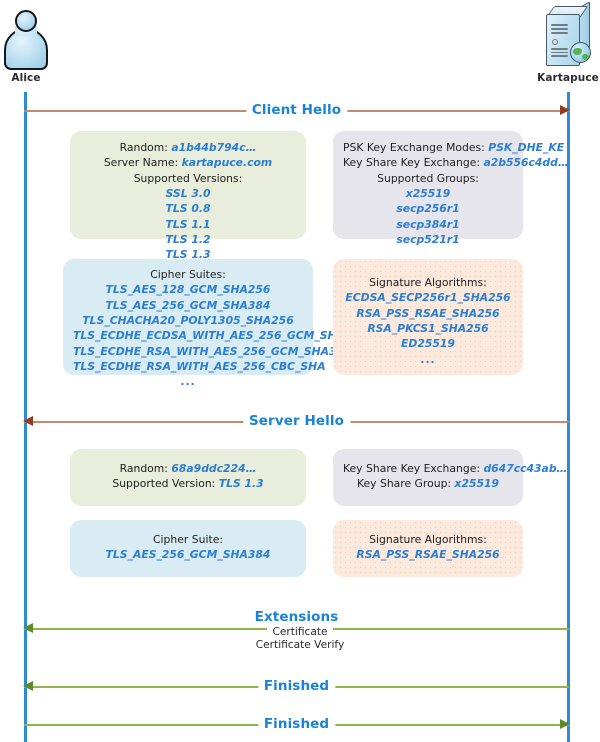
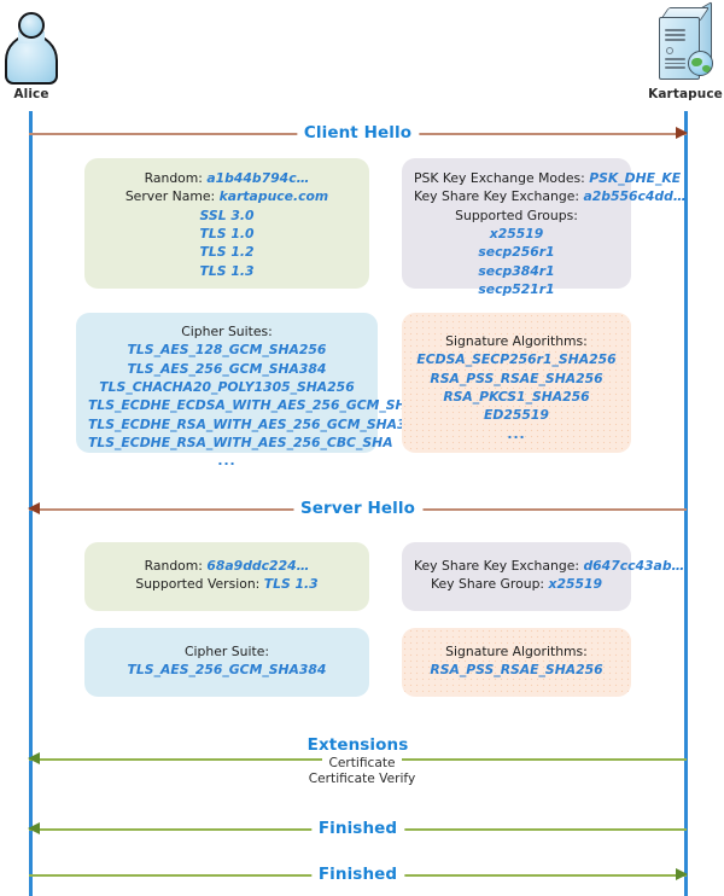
  Alice
  Kartapuce
  Client Hello
  Random: a1b44b794c…
  Server Name: kartapuce.com
- Supported Versions:
  SSL 3.0
- TLS 0.8
+ TLS 1.0
- TLS 1.1
  TLS 1.2
  TLS 1.3
  PSK Key Exchange Modes: PSK_DHE_KE
  Key Share Key Exchange: a2b556c4dd…
  Supported Groups:
  x25519
  secp256r1
  secp384r1
  secp521r1
  Cipher Suites:
  TLS_AES_128_GCM_SHA256
  TLS_AES_256_GCM_SHA384
  TLS_CHACHA20_POLY1305_SHA256
  TLS_ECDHE_ECDSA_WITH_AES_256_GCM_S
  TLS_ECDHE_RSA_WITH_AES_256_GCM_SHA
  TLS_ECDHE_RSA_WITH_AES_256_CBC_SHA
  ...
  Signature Algorithms:
  ECDSA_SECP256r1_SHA256
  RSA_PSS_RSAE_SHA256
  RSA_PKCS1_SHA256
  ED25519
  ...
  Server Hello
  Random: 68a9ddc224…
  Supported Version: TLS 1.3
  Key Share Key Exchange: d647cc43ab…
  Key Share Group: x25519
  Cipher Suite:
  TLS_AES_256_GCM_SHA384
  Signature Algorithms:
  RSA_PSS_RSAE_SHA256
  Extensions
  Certificate
  Certificate Verify
  Finished
  Finished
